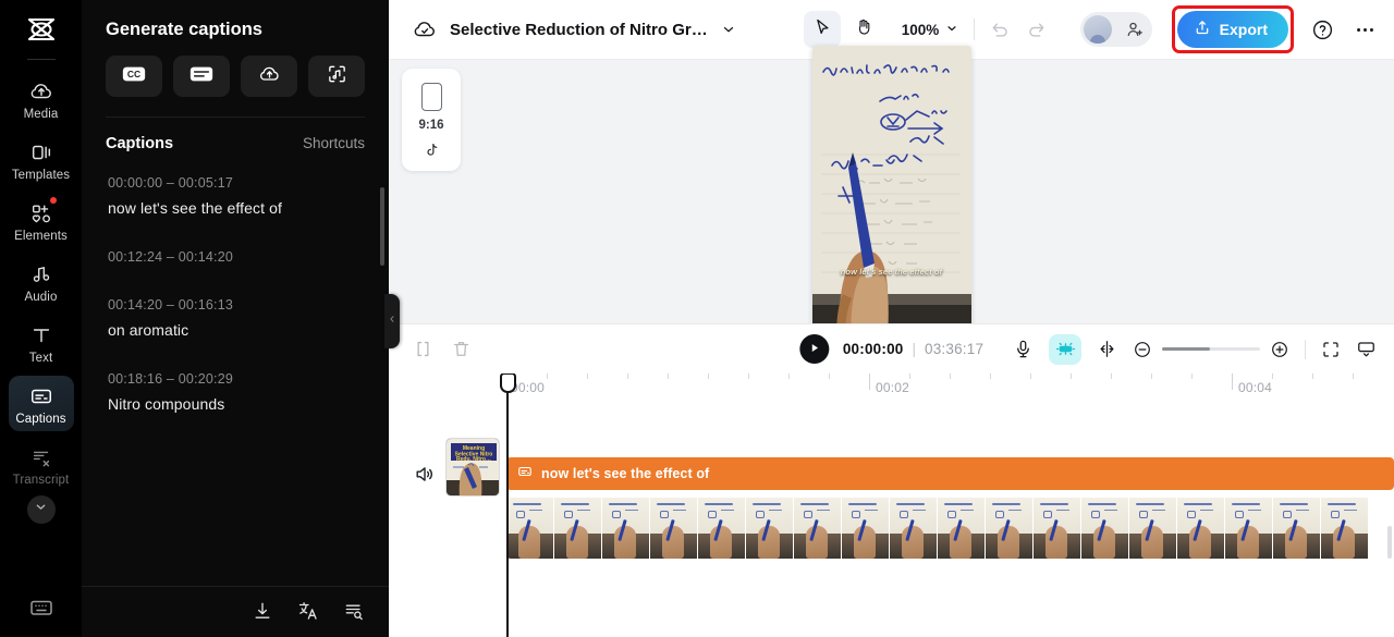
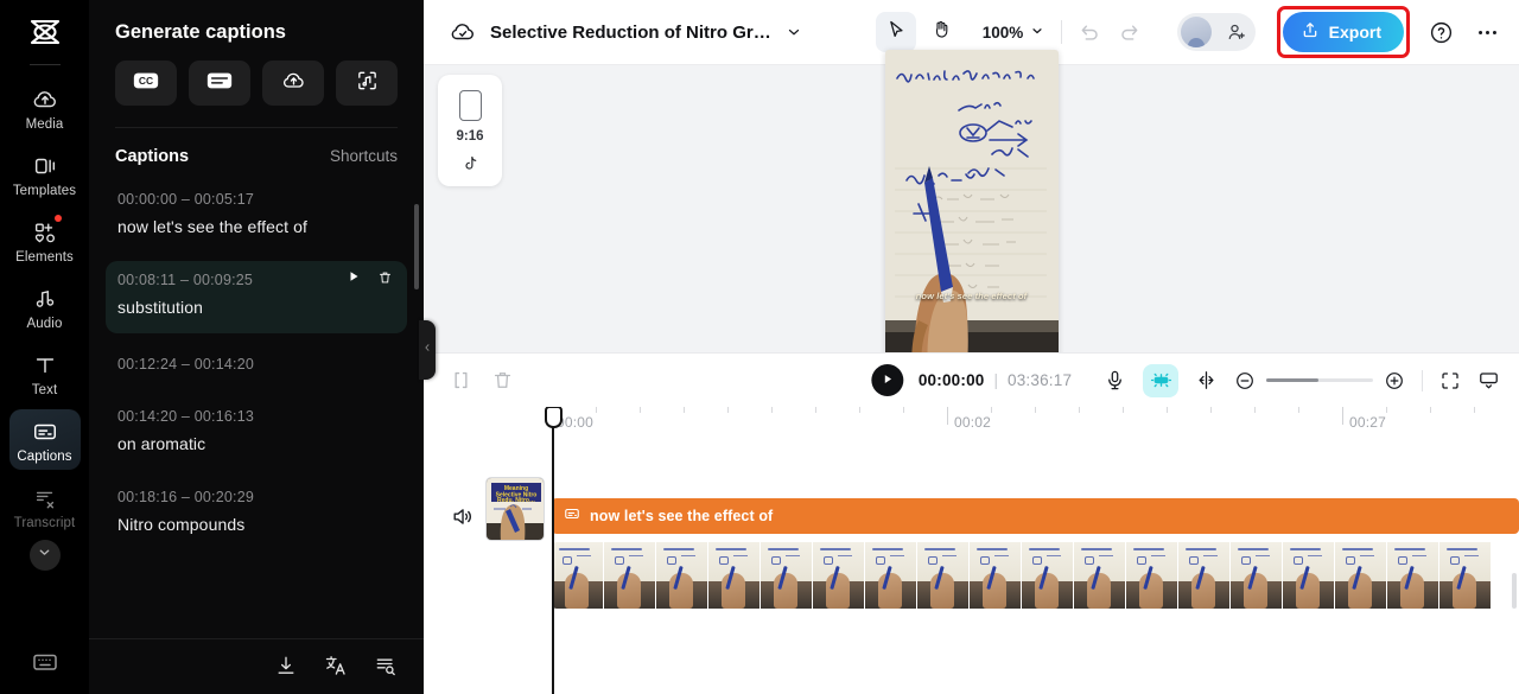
  Media
  Templates
  Elements
  Audio
  Text
  Captions
  Transcript
  Generate captions
  CC
  Captions
  Shortcuts
  00:00:00 – 00:05:17
  now let's see the effect of
+ 00:08:11 – 00:09:25
+ substitution
  00:12:24 – 00:14:20
  00:14:20 – 00:16:13
  on aromatic
  00:18:16 – 00:20:29
  Nitro compounds
  Selective Reduction of Nitro Gr…
  100%
  Export
  9:16
  now let's see the effect of
  00:00:00
  |
  03:36:17
  0:00
  00:02
- 00:04
+ 00:27
  now let's see the effect of
